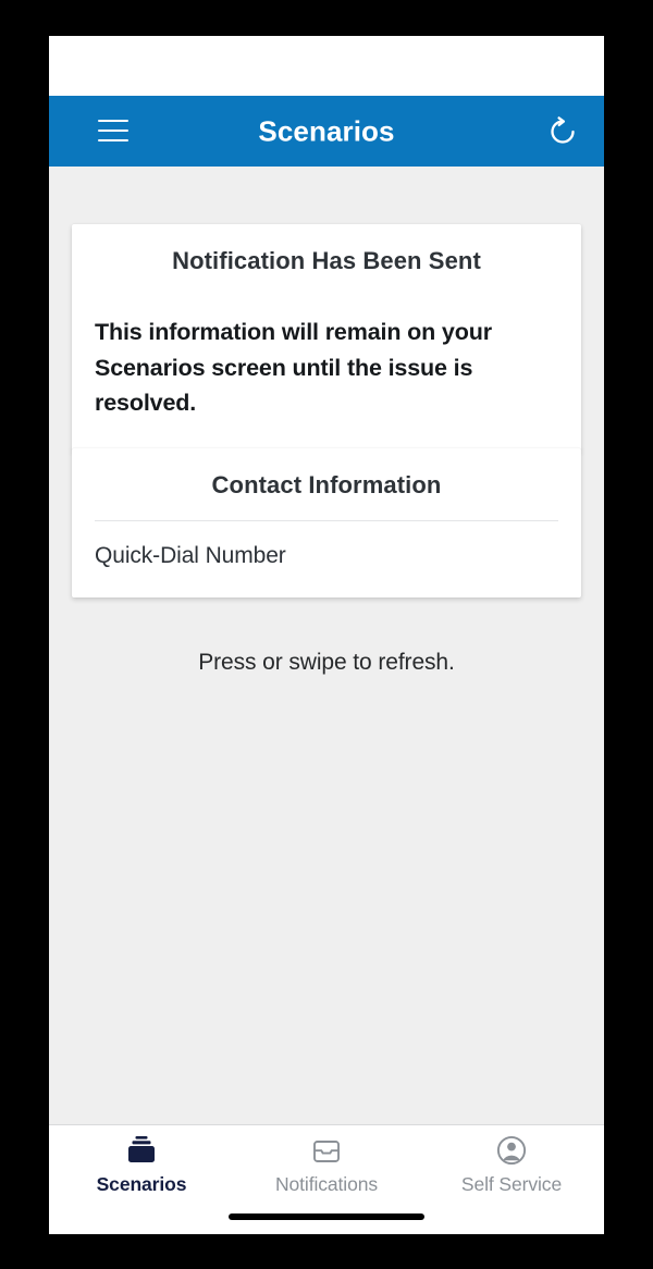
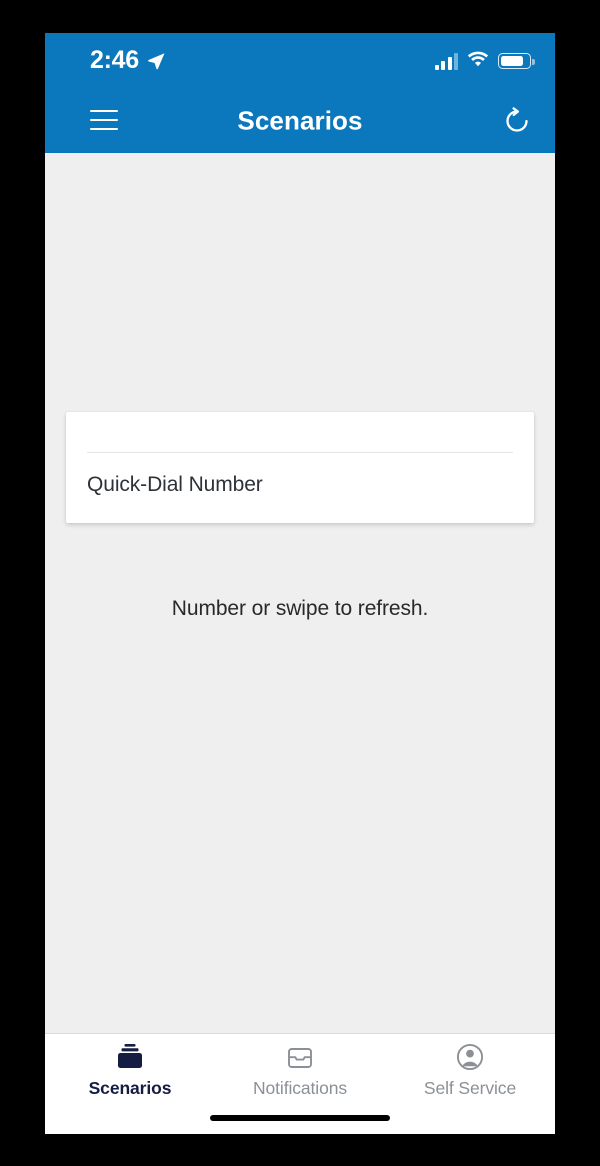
+ 2:46
  Scenarios
- Notification Has Been Sent
- This information will remain on your Scenarios screen until the issue is resolved.
- Contact Information
  Quick-Dial Number
- Press or swipe to refresh.
+ Number or swipe to refresh.
  Scenarios
  Notifications
  Self Service
